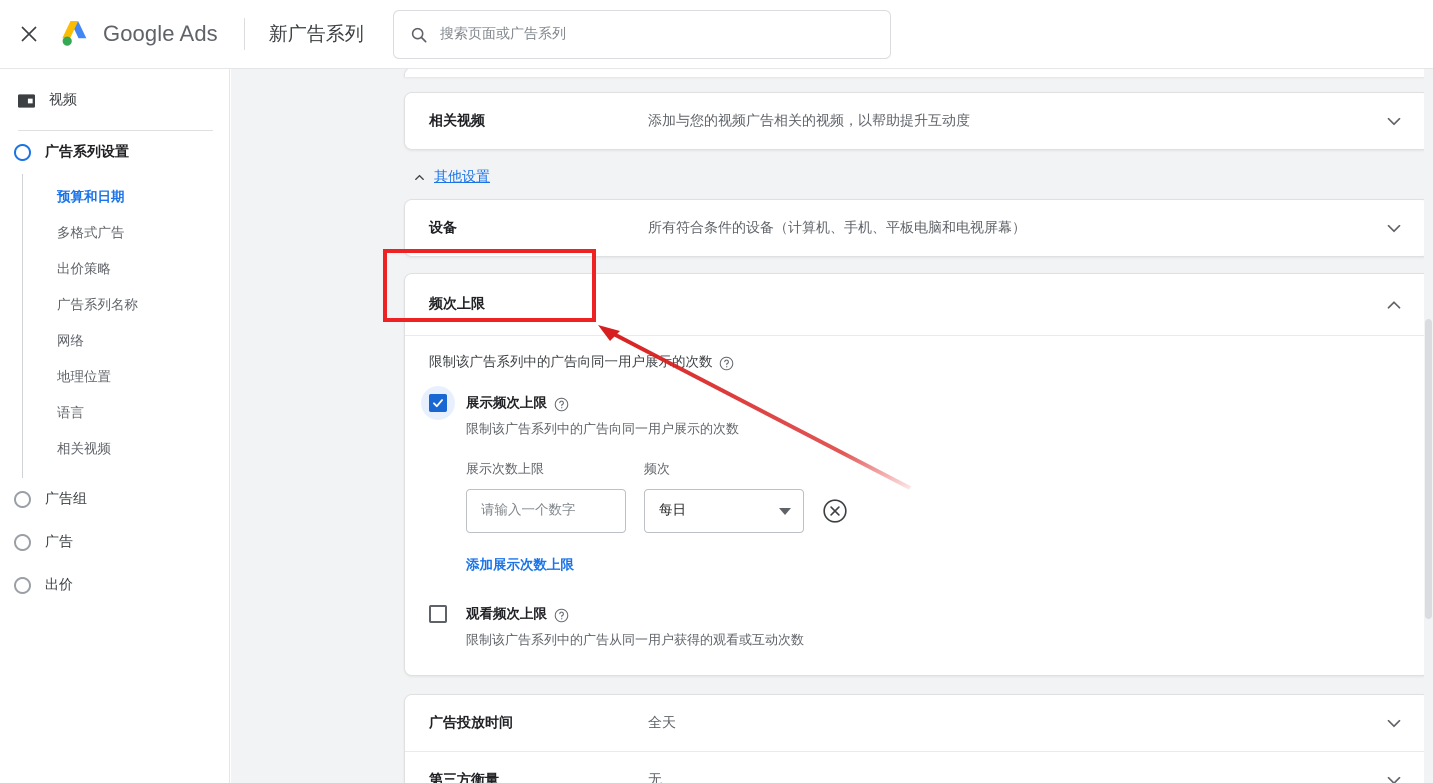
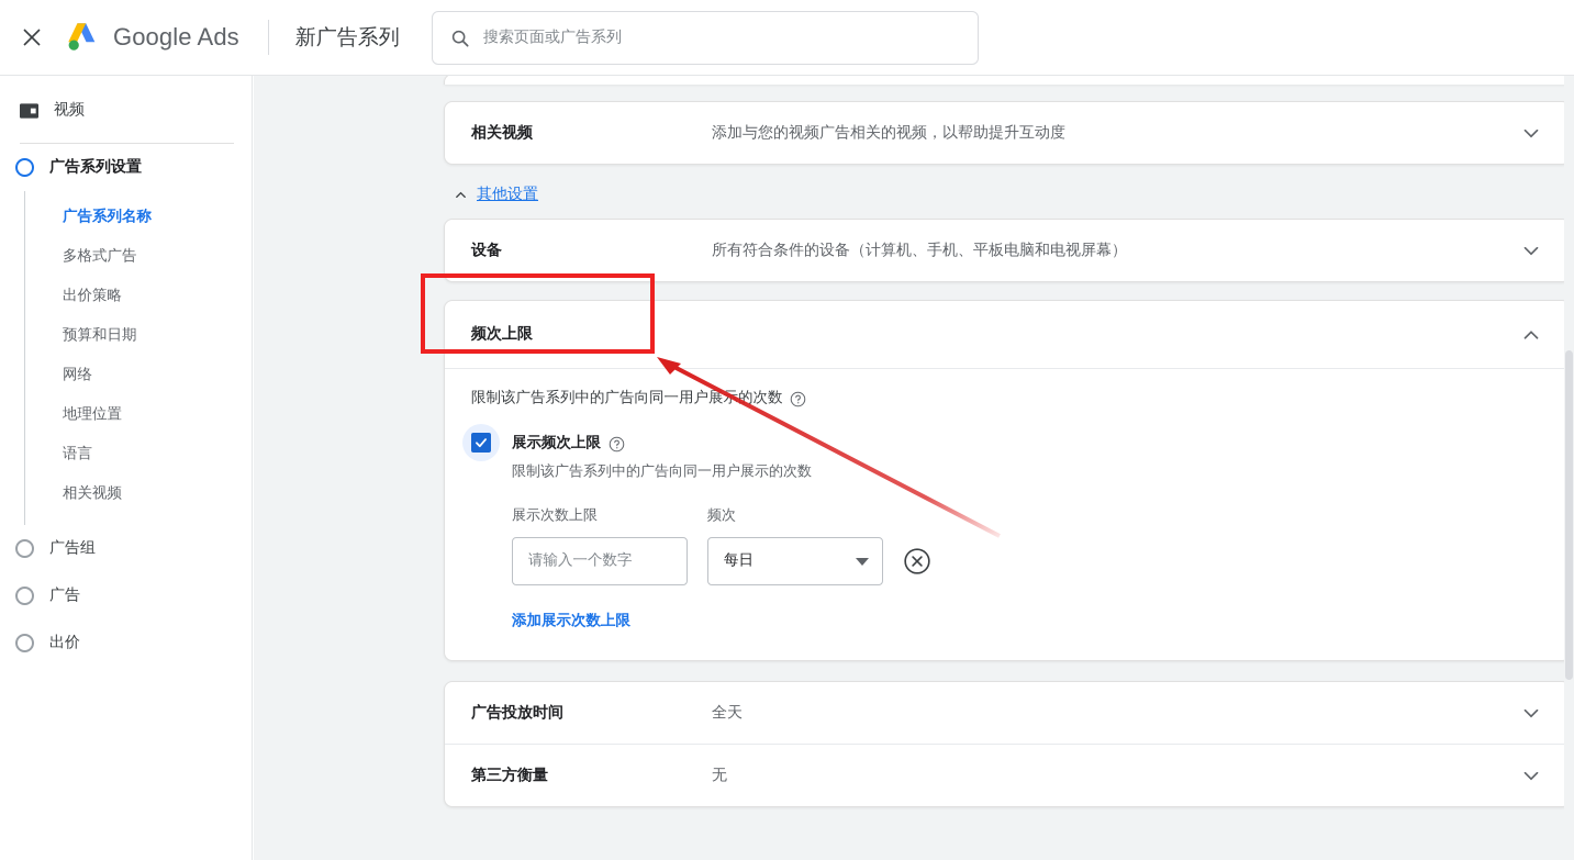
  Google Ads
  新广告系列
  搜索页面或广告系列
  视频
  广告系列设置
- 预算和日期
+ 广告系列名称
  多格式广告
  出价策略
- 广告系列名称
+ 预算和日期
  网络
  地理位置
  语言
  相关视频
  广告组
  广告
  出价
  相关视频
  添加与您的视频广告相关的视频，以帮助提升互动度
  其他设置
  设备
  所有符合条件的设备（计算机、手机、平板电脑和电视屏幕）
  频次上限
  限制该广告系列中的广告向同一用户展的次数
  展示频次上限
  限制该广告系列中的广告向同一用户展示的次数
  展示次数上限
  请输入一个数字
  频次
  每日
  添加展示次数上限
- 观看频次上限
- 限制该广告系列中的广告从同一用户获得的观看或互动次数
  广告投放时间
  全天
  第三方衡量
  无
